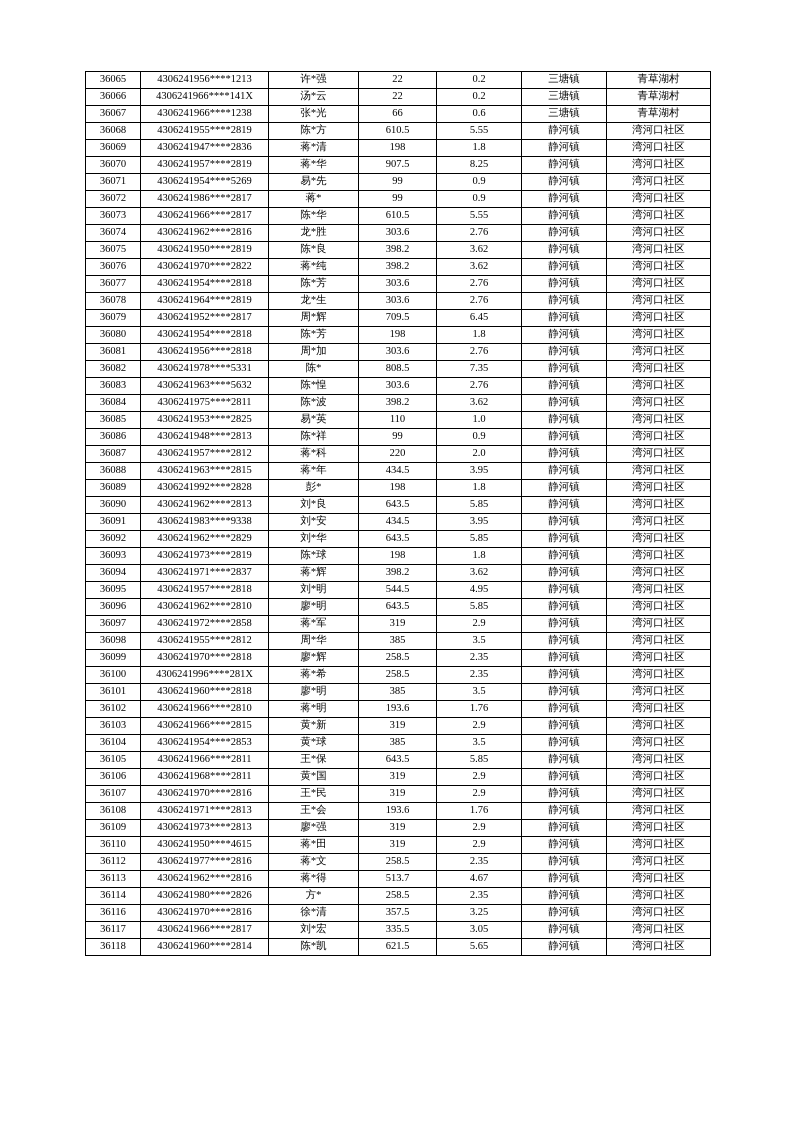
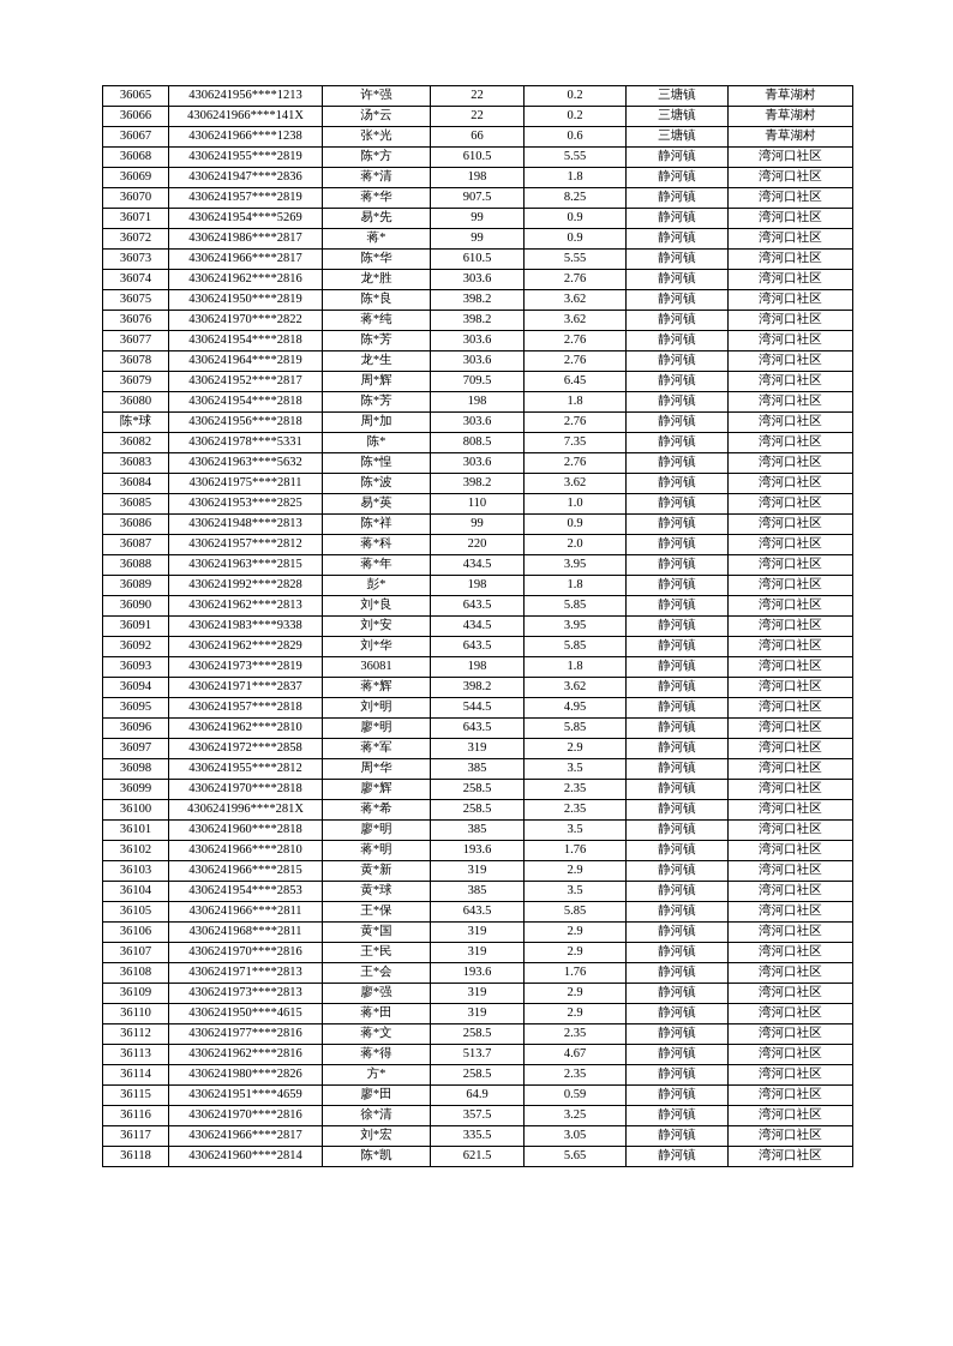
  36065	4306241956****1213	许*强	22	0.2	三塘镇	青草湖村
  36066	4306241966****141X	汤*云	22	0.2	三塘镇	青草湖村
  36067	4306241966****1238	张*光	66	0.6	三塘镇	青草湖村
  36068	4306241955****2819	陈*方	610.5	5.55	静河镇	湾河口社区
  36069	4306241947****2836	蒋*清	198	1.8	静河镇	湾河口社区
  36070	4306241957****2819	蒋*华	907.5	8.25	静河镇	湾河口社区
  36071	4306241954****5269	易*先	99	0.9	静河镇	湾河口社区
  36072	4306241986****2817	蒋*	99	0.9	静河镇	湾河口社区
  36073	4306241966****2817	陈*华	610.5	5.55	静河镇	湾河口社区
  36074	4306241962****2816	龙*胜	303.6	2.76	静河镇	湾河口社区
  36075	4306241950****2819	陈*良	398.2	3.62	静河镇	湾河口社区
  36076	4306241970****2822	蒋*纯	398.2	3.62	静河镇	湾河口社区
  36077	4306241954****2818	陈*芳	303.6	2.76	静河镇	湾河口社区
  36078	4306241964****2819	龙*生	303.6	2.76	静河镇	湾河口社区
  36079	4306241952****2817	周*辉	709.5	6.45	静河镇	湾河口社区
  36080	4306241954****2818	陈*芳	198	1.8	静河镇	湾河口社区
- 36081	4306241956****2818	周*加	303.6	2.76	静河镇	湾河口社区
+ 陈*球	4306241956****2818	周*加	303.6	2.76	静河镇	湾河口社区
  36082	4306241978****5331	陈*	808.5	7.35	静河镇	湾河口社区
  36083	4306241963****5632	陈*惶	303.6	2.76	静河镇	湾河口社区
  36084	4306241975****2811	陈*波	398.2	3.62	静河镇	湾河口社区
  36085	4306241953****2825	易*英	110	1.0	静河镇	湾河口社区
  36086	4306241948****2813	陈*祥	99	0.9	静河镇	湾河口社区
  36087	4306241957****2812	蒋*科	220	2.0	静河镇	湾河口社区
  36088	4306241963****2815	蒋*年	434.5	3.95	静河镇	湾河口社区
  36089	4306241992****2828	彭*	198	1.8	静河镇	湾河口社区
  36090	4306241962****2813	刘*良	643.5	5.85	静河镇	湾河口社区
  36091	4306241983****9338	刘*安	434.5	3.95	静河镇	湾河口社区
  36092	4306241962****2829	刘*华	643.5	5.85	静河镇	湾河口社区
- 36093	4306241973****2819	陈*球	198	1.8	静河镇	湾河口社区
+ 36093	4306241973****2819	36081	198	1.8	静河镇	湾河口社区
  36094	4306241971****2837	蒋*辉	398.2	3.62	静河镇	湾河口社区
  36095	4306241957****2818	刘*明	544.5	4.95	静河镇	湾河口社区
  36096	4306241962****2810	廖*明	643.5	5.85	静河镇	湾河口社区
  36097	4306241972****2858	蒋*军	319	2.9	静河镇	湾河口社区
  36098	4306241955****2812	周*华	385	3.5	静河镇	湾河口社区
  36099	4306241970****2818	廖*辉	258.5	2.35	静河镇	湾河口社区
  36100	4306241996****281X	蒋*希	258.5	2.35	静河镇	湾河口社区
  36101	4306241960****2818	廖*明	385	3.5	静河镇	湾河口社区
  36102	4306241966****2810	蒋*明	193.6	1.76	静河镇	湾河口社区
  36103	4306241966****2815	黄*新	319	2.9	静河镇	湾河口社区
  36104	4306241954****2853	黄*球	385	3.5	静河镇	湾河口社区
  36105	4306241966****2811	王*保	643.5	5.85	静河镇	湾河口社区
  36106	4306241968****2811	黄*国	319	2.9	静河镇	湾河口社区
  36107	4306241970****2816	王*民	319	2.9	静河镇	湾河口社区
  36108	4306241971****2813	王*会	193.6	1.76	静河镇	湾河口社区
  36109	4306241973****2813	廖*强	319	2.9	静河镇	湾河口社区
  36110	4306241950****4615	蒋*田	319	2.9	静河镇	湾河口社区
  36112	4306241977****2816	蒋*文	258.5	2.35	静河镇	湾河口社区
  36113	4306241962****2816	蒋*得	513.7	4.67	静河镇	湾河口社区
  36114	4306241980****2826	方*	258.5	2.35	静河镇	湾河口社区
+ 36115	4306241951****4659	廖*田	64.9	0.59	静河镇	湾河口社区
  36116	4306241970****2816	徐*清	357.5	3.25	静河镇	湾河口社区
  36117	4306241966****2817	刘*宏	335.5	3.05	静河镇	湾河口社区
  36118	4306241960****2814	陈*凯	621.5	5.65	静河镇	湾河口社区
